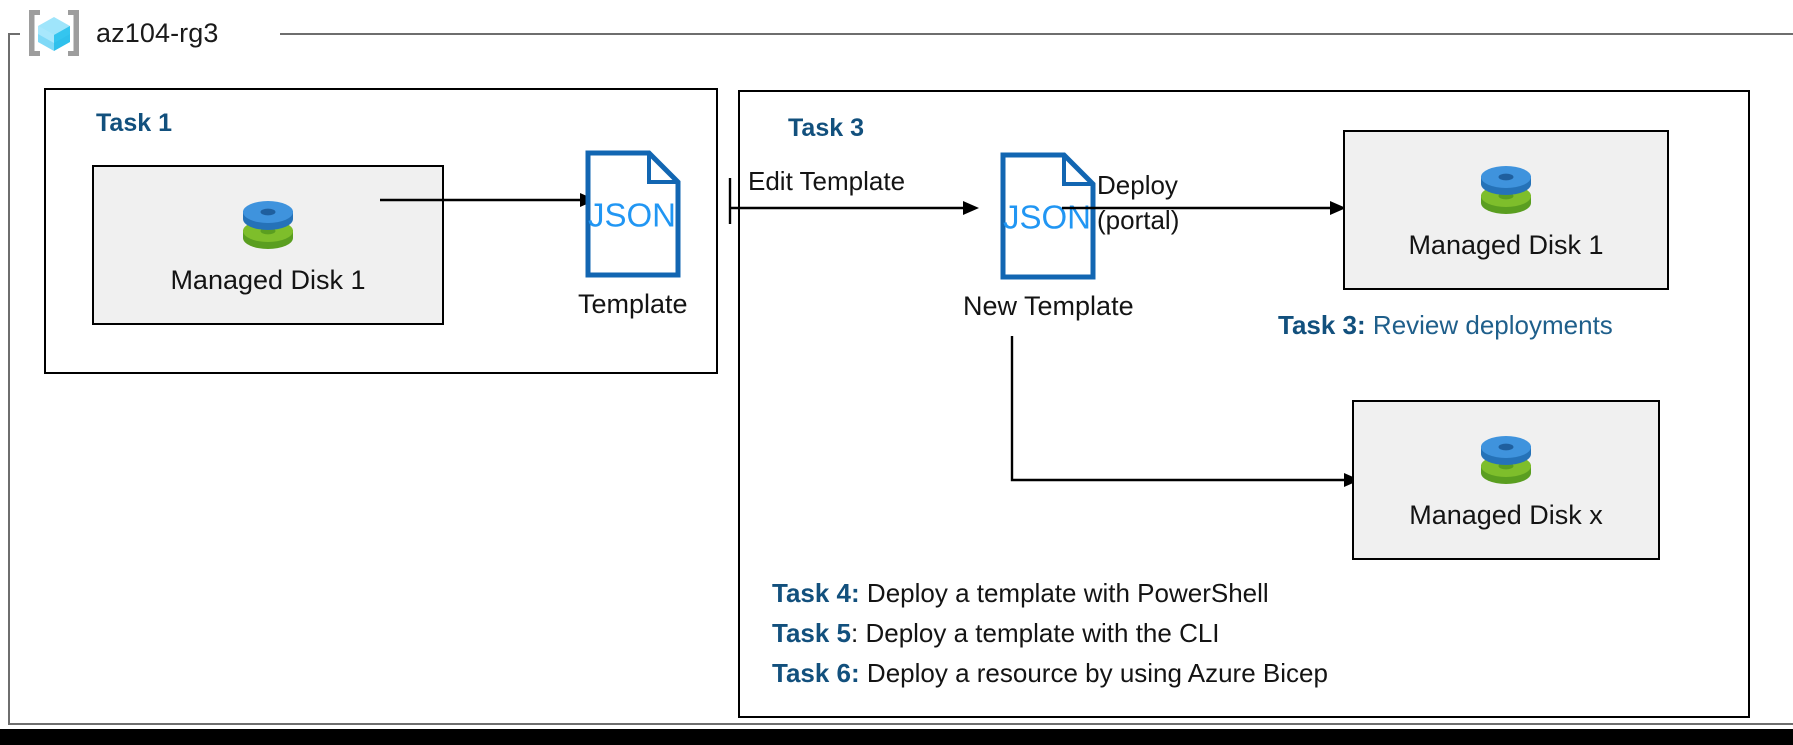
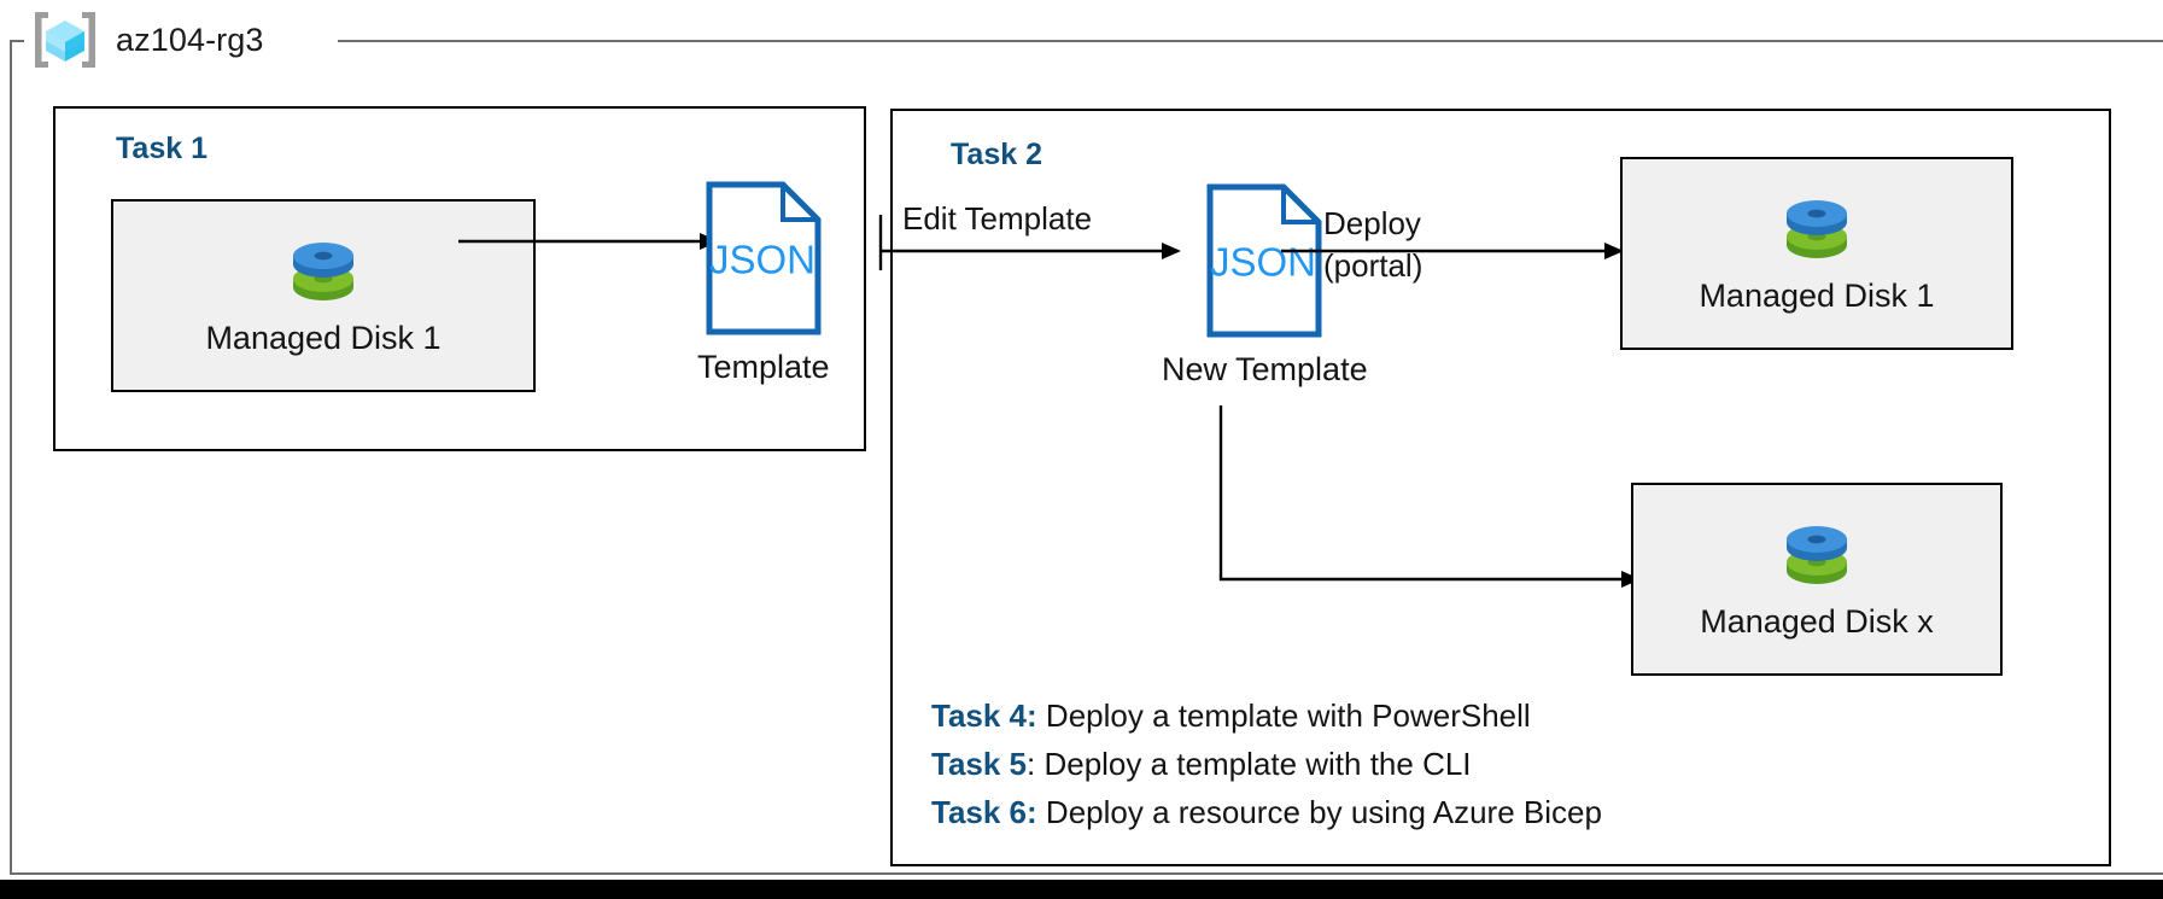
  az104-rg3
  Task 1
  Managed Disk 1
  JSON
  Template
- Task 3
+ Task 2
  Edit Template
  JSON
  New Template
  Deploy
  (portal)
  Managed Disk 1
- Task 3: Review deployments
  Managed Disk x
  Task 4: Deploy a template with PowerShell
  Task 5: Deploy a template with the CLI
  Task 6: Deploy a resource by using Azure Bicep
